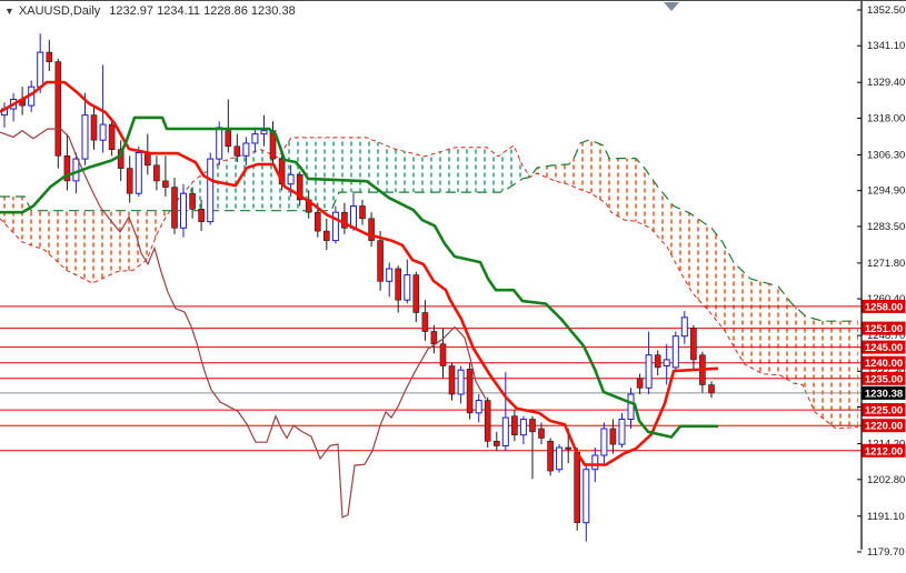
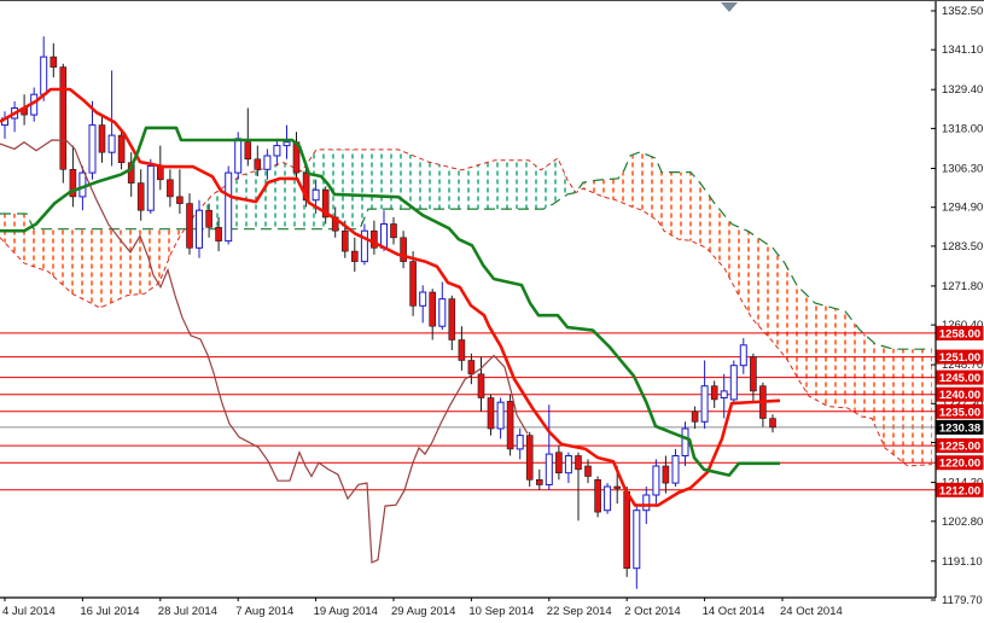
- ▼ XAUUSD,Daily 1232.97 1234.11 1228.86 1230.38
  1352.50
  1341.10
  1329.40
  1318.00
  1306.30
  1294.90
  1283.50
  1271.80
  1260.40
  1248.70
  1202.80
  1191.10
  1179.70
  1258.00
  1251.00
  1245.00
  1240.00
  1235.00
  1225.00
  1220.00
  1212.00
  1230.38
+ 4 Jul 2014
+ 16 Jul 2014
+ 28 Jul 2014
+ 7 Aug 2014
+ 19 Aug 2014
+ 29 Aug 2014
+ 10 Sep 2014
+ 22 Sep 2014
+ 2 Oct 2014
+ 14 Oct 2014
+ 24 Oct 2014
